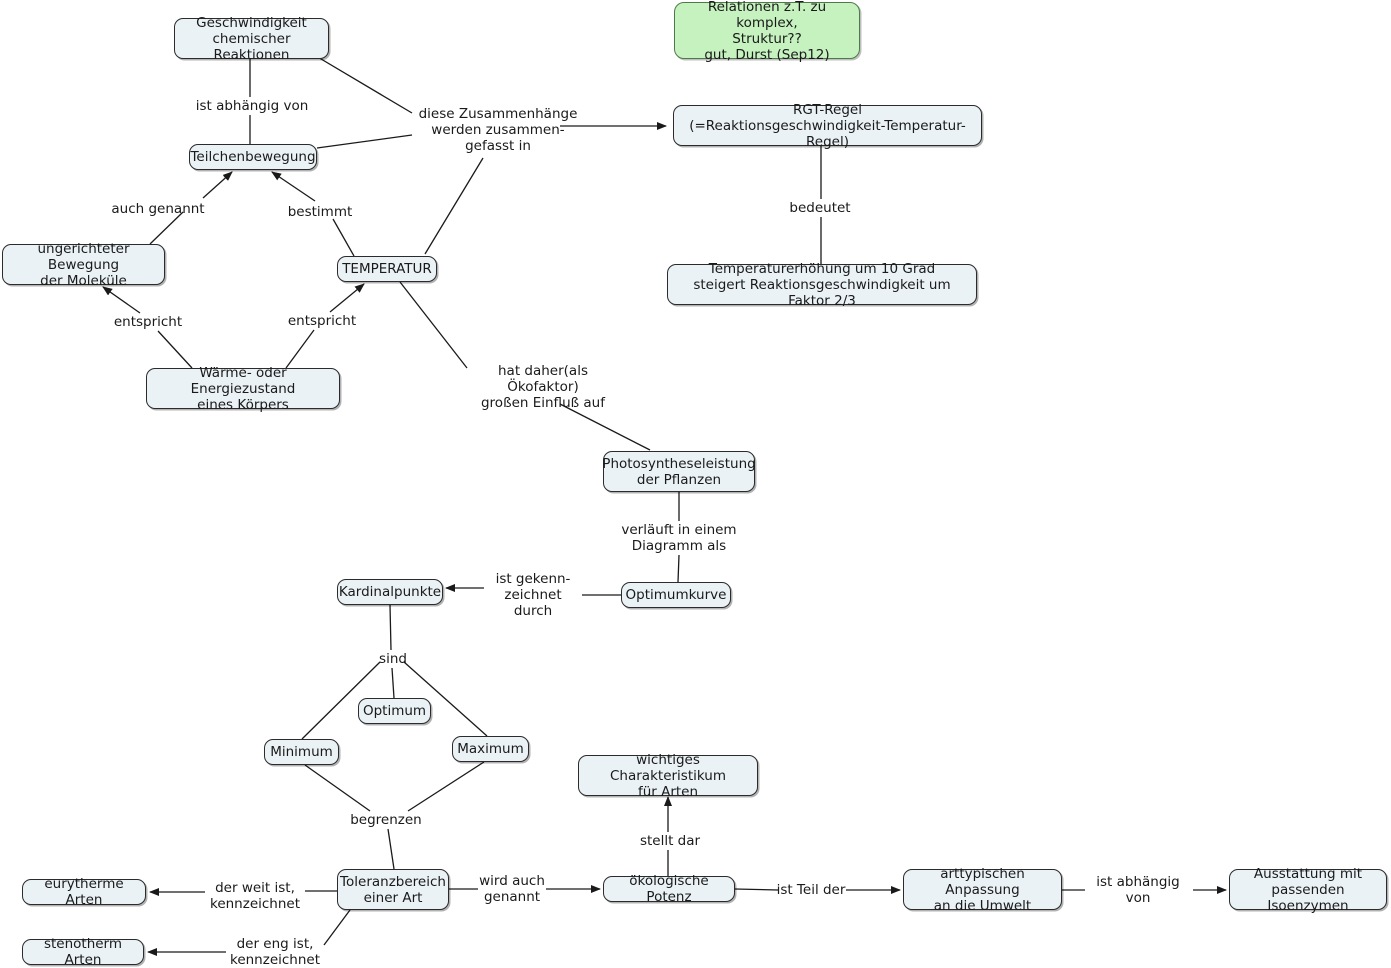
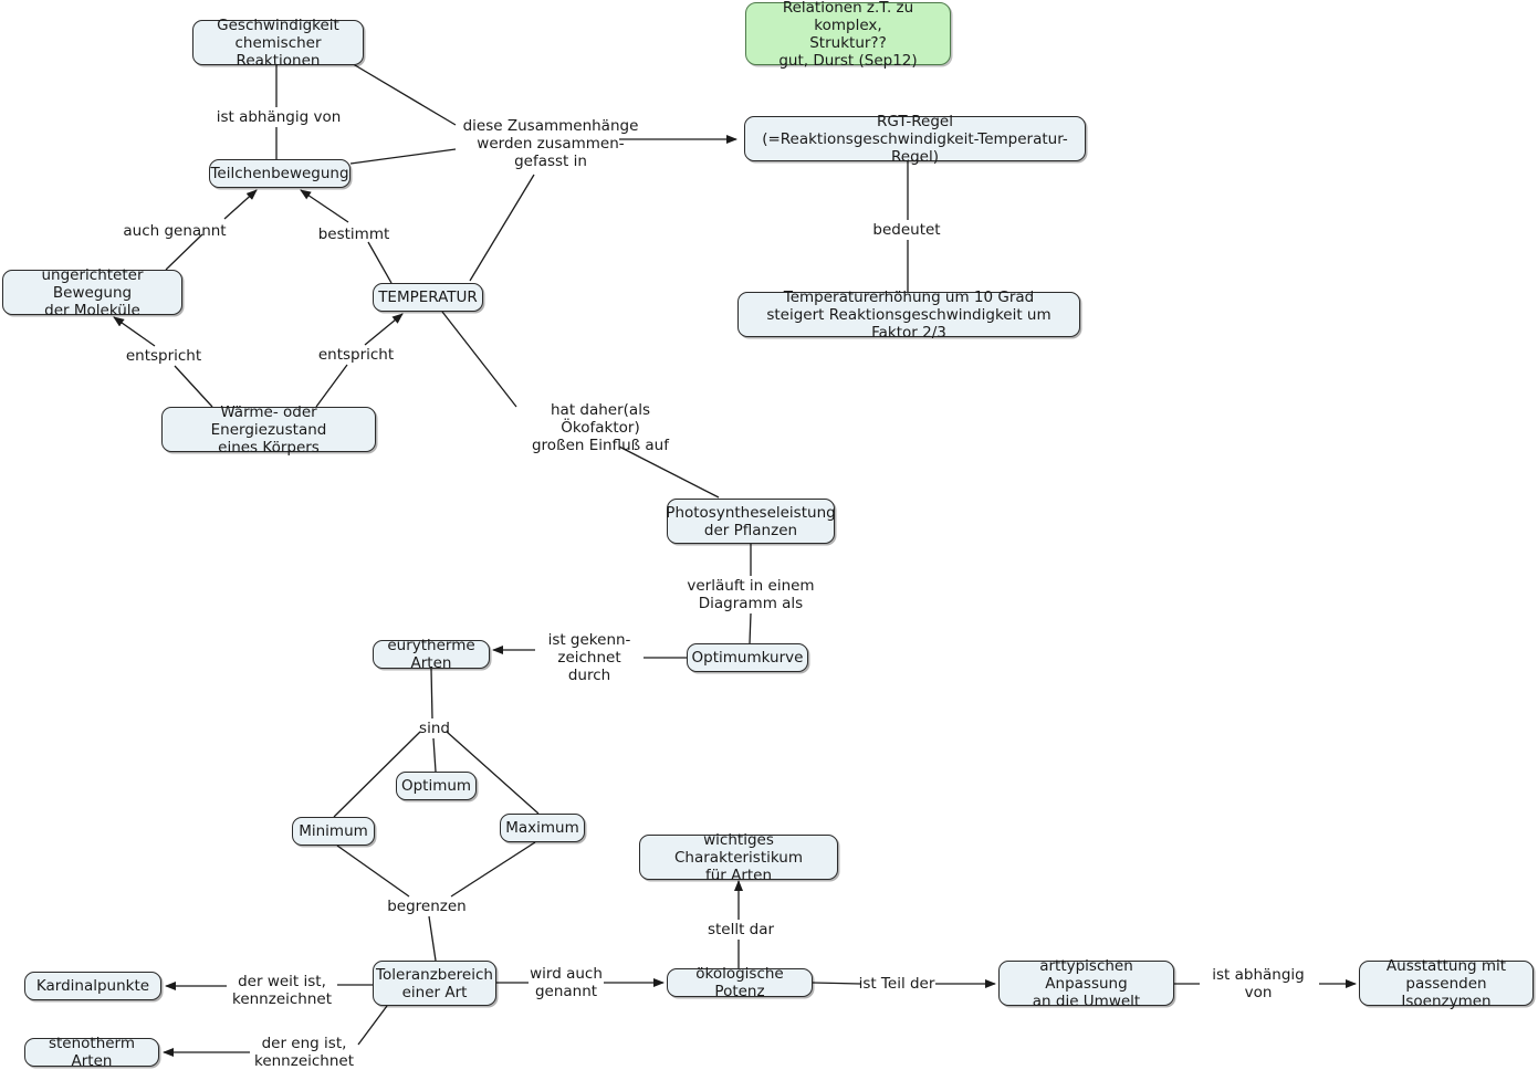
  Geschwindigkeit
  chemischer Reaktionen
  Relationen z.T. zu komplex,
  Struktur??
  gut, Durst (Sep12)
  RGT-Regel
  (=Reaktionsgeschwindigkeit-Temperatur-Regel)
  Teilchenbewegung
  ungerichteter Bewegung
  der Moleküle
  TEMPERATUR
  Temperaturerhöhung um 10 Grad
  steigert Reaktionsgeschwindigkeit um Faktor 2/3
  Wärme- oder Energiezustand
  eines Körpers
  Photosyntheseleistung
  der Pflanzen
  Optimumkurve
- Kardinalpunkte
+ eurytherme Arten
  Optimum
  Minimum
  Maximum
  wichtiges Charakteristikum
  für Arten
  Toleranzbereich
  einer Art
  ökologische Potenz
  arttypischen Anpassung
  an die Umwelt
  Ausstattung mit
  passenden Isoenzymen
- eurytherme Arten
+ Kardinalpunkte
  stenotherm Arten
  ist abhängig von
  diese Zusammenhänge
  werden zusammen-
  gefasst in
  bedeutet
  auch genannt
  bestimmt
  entspricht
  entspricht
  hat daher(als Ökofaktor)
  großen Einfluß auf
  verläuft in einem
  Diagramm als
  ist gekenn-
  zeichnet durch
  sind
  begrenzen
  stellt dar
  der weit ist,
  kennzeichnet
  der eng ist,
  kennzeichnet
  wird auch
  genannt
  ist Teil der
  ist abhängig von
